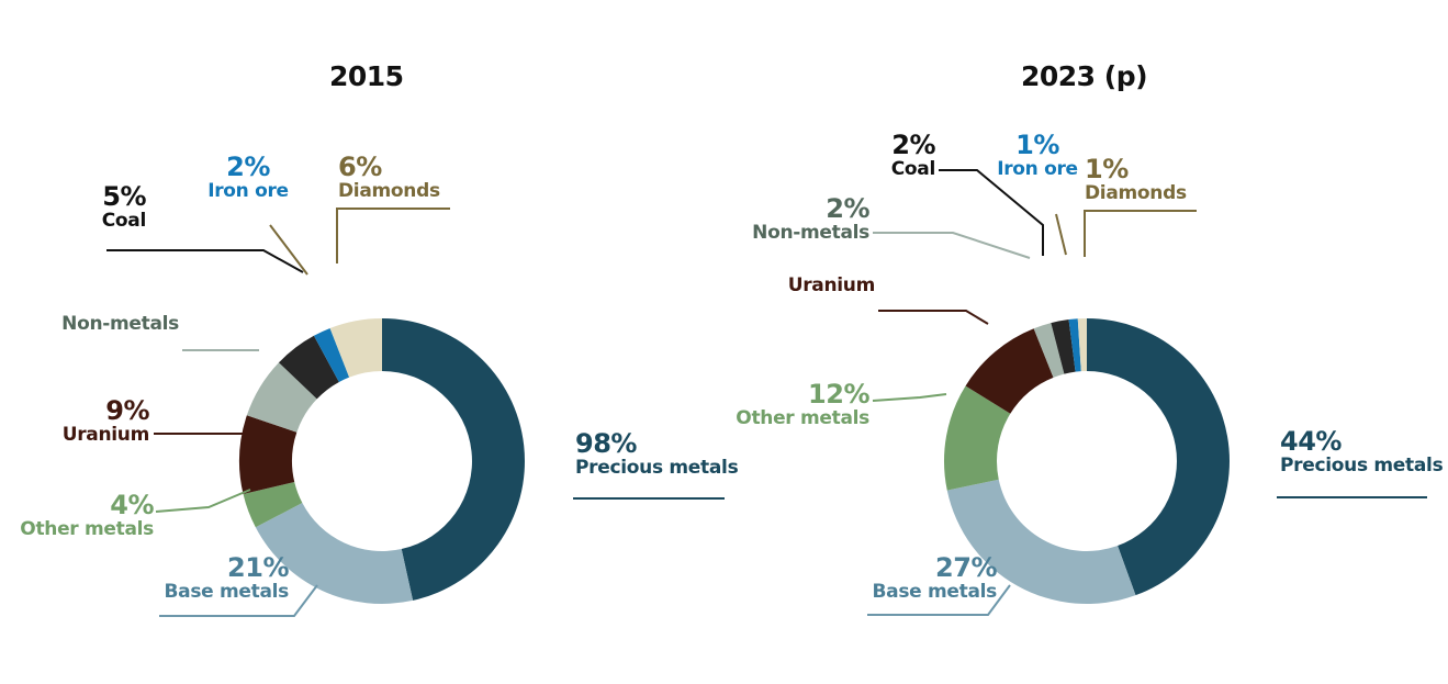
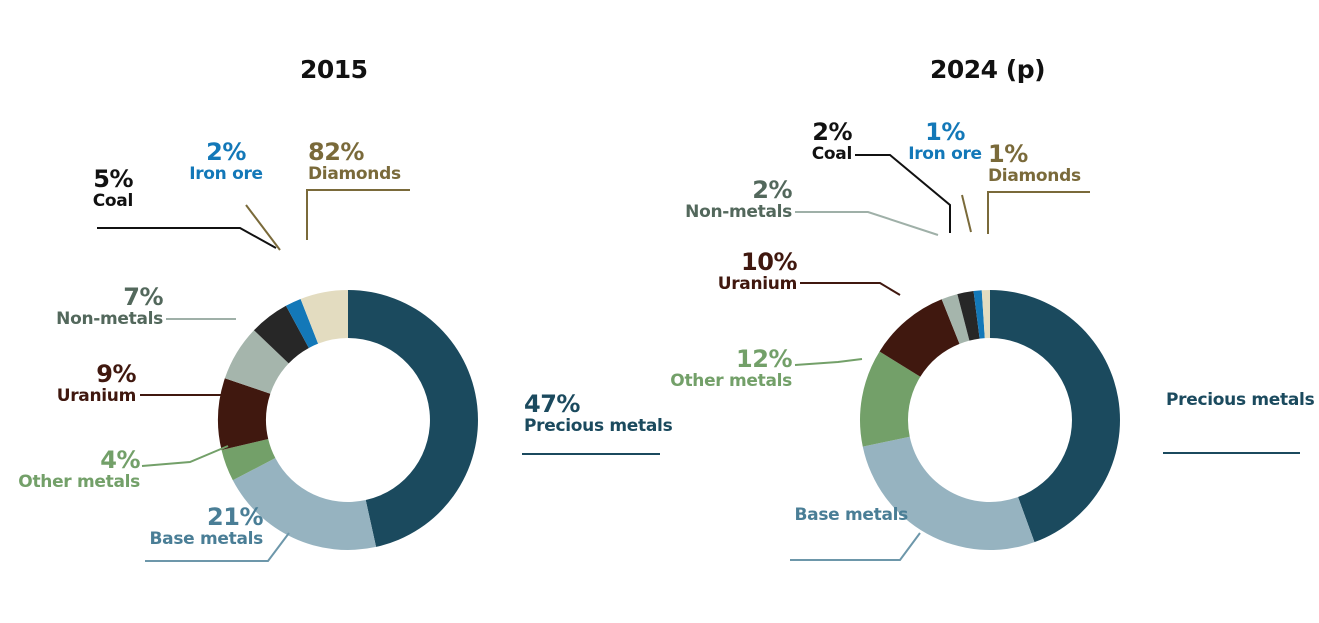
  2015
- 2023 (p)
+ 2024 (p)
- 98%
+ 47%
  Precious metals
  21%
  Base metals
  4%
  Other metals
  9%
  Uranium
+ 7%
  Non-metals
  5%
  Coal
  2%
  Iron ore
- 6%
+ 82%
  Diamonds
- 44%
  Precious metals
- 27%
  Base metals
  12%
  Other metals
+ 10%
  Uranium
  2%
  Non-metals
  2%
  Coal
  1%
  Iron ore
  1%
  Diamonds
